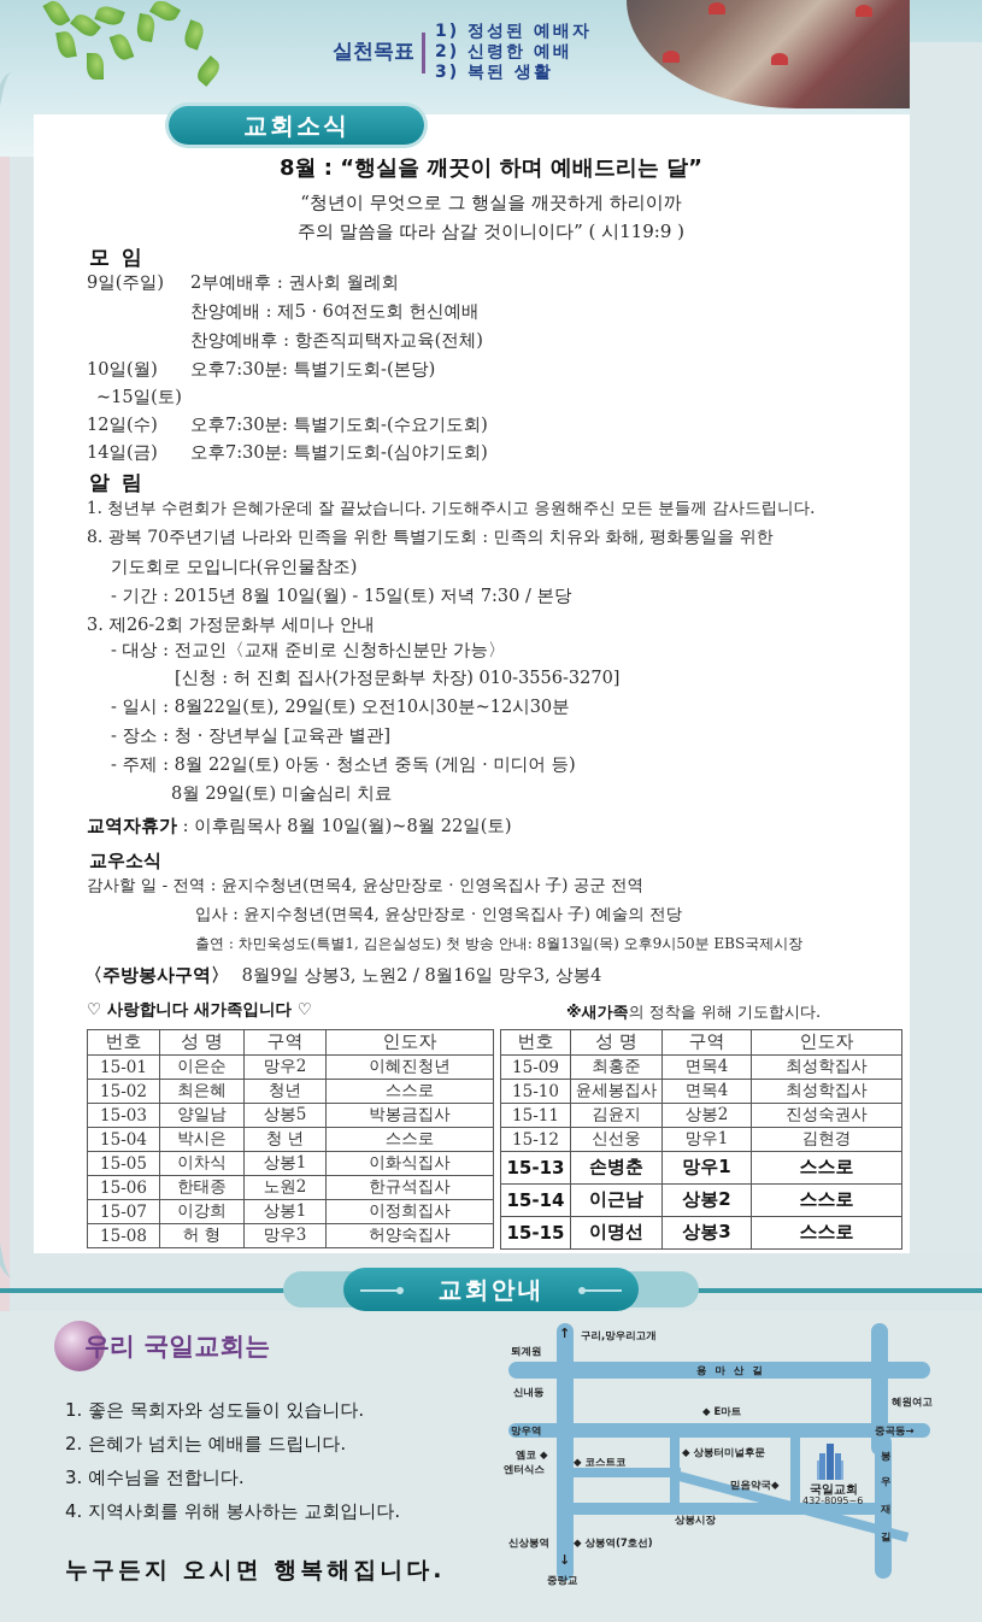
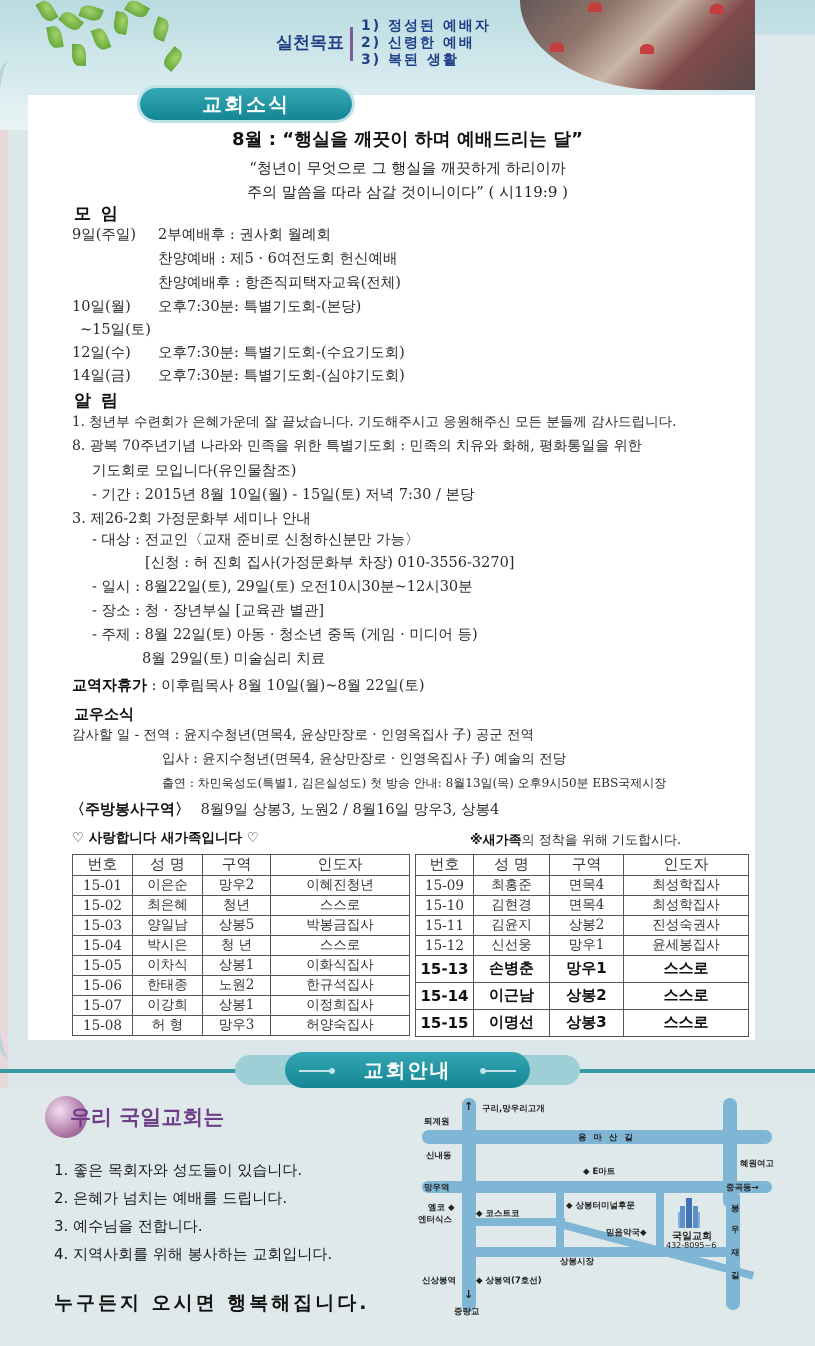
  실천목표
  1) 정성된 예배자
  2) 신령한 예배
  3) 복된 생활
  교회소식
  8월 : “행실을 깨끗이 하며 예배드리는 달”
  “청년이 무엇으로 그 행실을 깨끗하게 하리이까
  주의 말씀을 따라 삼갈 것이니이다” ( 시119:9 )
  모 임
  9일(주일)
  2부예배후 : 권사회 월례회
  찬양예배 : 제5 · 6여전도회 헌신예배
  찬양예배후 : 항존직피택자교육(전체)
  10일(월)
  오후7:30분: 특별기도회-(본당)
  ~15일(토)
  12일(수)
  오후7:30분: 특별기도회-(수요기도회)
  14일(금)
  오후7:30분: 특별기도회-(심야기도회)
  알 림
  1. 청년부 수련회가 은혜가운데 잘 끝났습니다. 기도해주시고 응원해주신 모든 분들께 감사드립니다.
  8. 광복 70주년기념 나라와 민족을 위한 특별기도회 : 민족의 치유와 화해, 평화통일을 위한
  기도회로 모입니다(유인물참조)
  - 기간 : 2015년 8월 10일(월) - 15일(토) 저녁 7:30 / 본당
  3. 제26-2회 가정문화부 세미나 안내
  - 대상 : 전교인〈교재 준비로 신청하신분만 가능〉
  [신청 : 허 진회 집사(가정문화부 차장) 010-3556-3270]
  - 일시 : 8월22일(토), 29일(토) 오전10시30분~12시30분
  - 장소 : 청 · 장년부실 [교육관 별관]
  - 주제 : 8월 22일(토) 아동 · 청소년 중독 (게임 · 미디어 등)
  8월 29일(토) 미술심리 치료
  교역자휴가 : 이후림목사 8월 10일(월)~8월 22일(토)
  교우소식
  감사할 일 - 전역 : 윤지수청년(면목4, 윤상만장로 · 인영옥집사 子) 공군 전역
  입사 : 윤지수청년(면목4, 윤상만장로 · 인영옥집사 子) 예술의 전당
  출연 : 차민욱성도(특별1, 김은실성도) 첫 방송 안내: 8월13일(목) 오후9시50분 EBS국제시장
  〈주방봉사구역〉 8월9일 상봉3, 노원2 / 8월16일 망우3, 상봉4
  ♡ 사랑합니다 새가족입니다 ♡
  ※새가족의 정착을 위해 기도합시다.
  번호	성 명	구역	인도자
  15-01	이은순	망우2	이혜진청년
  15-02	최은혜	청년	스스로
  15-03	양일남	상봉5	박봉금집사
  15-04	박시은	청 년	스스로
  15-05	이차식	상봉1	이화식집사
  15-06	한태종	노원2	한규석집사
  15-07	이강희	상봉1	이정희집사
  15-08	허 형	망우3	허양숙집사
  번호	성 명	구역	인도자
  15-09	최홍준	면목4	최성학집사
- 15-10	윤세봉집사	면목4	최성학집사
+ 15-10	김현경	면목4	최성학집사
  15-11	김윤지	상봉2	진성숙권사
- 15-12	신선웅	망우1	김현경
+ 15-12	신선웅	망우1	윤세봉집사
  15-13	손병춘	망우1	스스로
  15-14	이근남	상봉2	스스로
  15-15	이명선	상봉3	스스로
  교회안내
  우리 국일교회는
  1. 좋은 목회자와 성도들이 있습니다.
  2. 은혜가 넘치는 예배를 드립니다.
  3. 예수님을 전합니다.
  4. 지역사회를 위해 봉사하는 교회입니다.
  누구든지 오시면 행복해집니다.
  ↑
  구리,망우리고개
  퇴계원
  용 마 산 길
  신내동
  ◆ E마트
  혜원여고
  망우역
  중곡동→
  옘코 ◆
  엔터식스
  ◆ 코스트코
  ◆ 상봉터미널후문
  국일교회
  432-8095~6
  믿음약국◆
  봉
  우
  재
  길
  상봉시장
  신상봉역
  ◆ 상봉역(7호선)
  ↓
  중랑교
